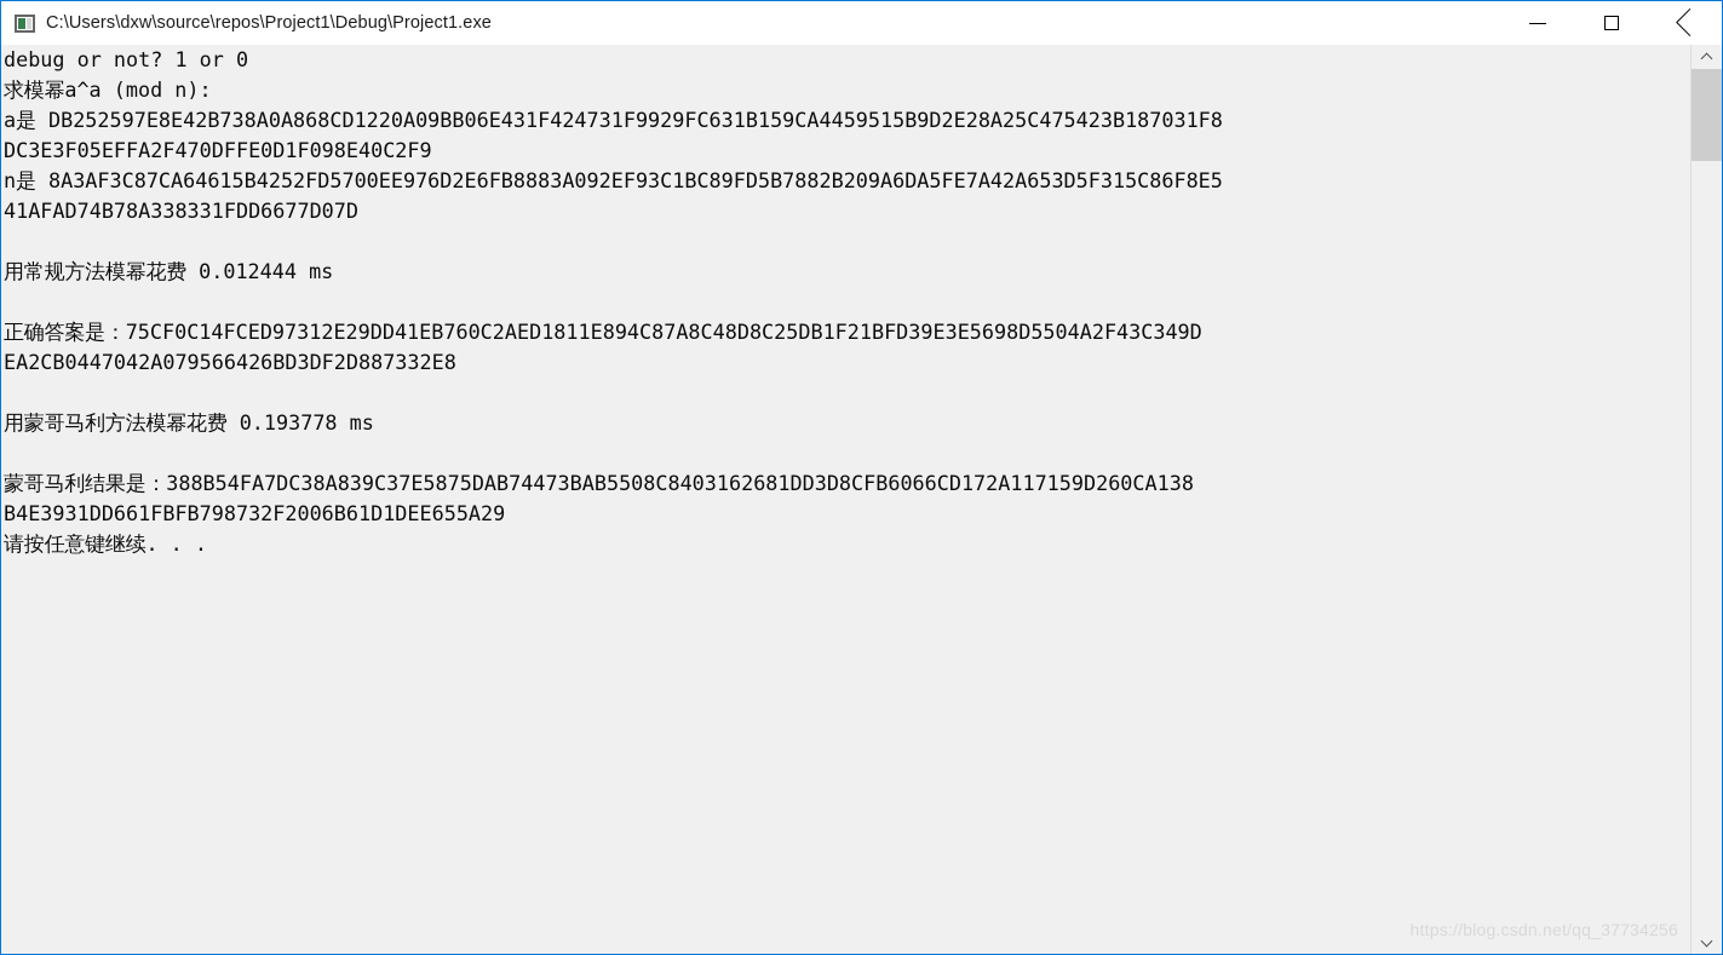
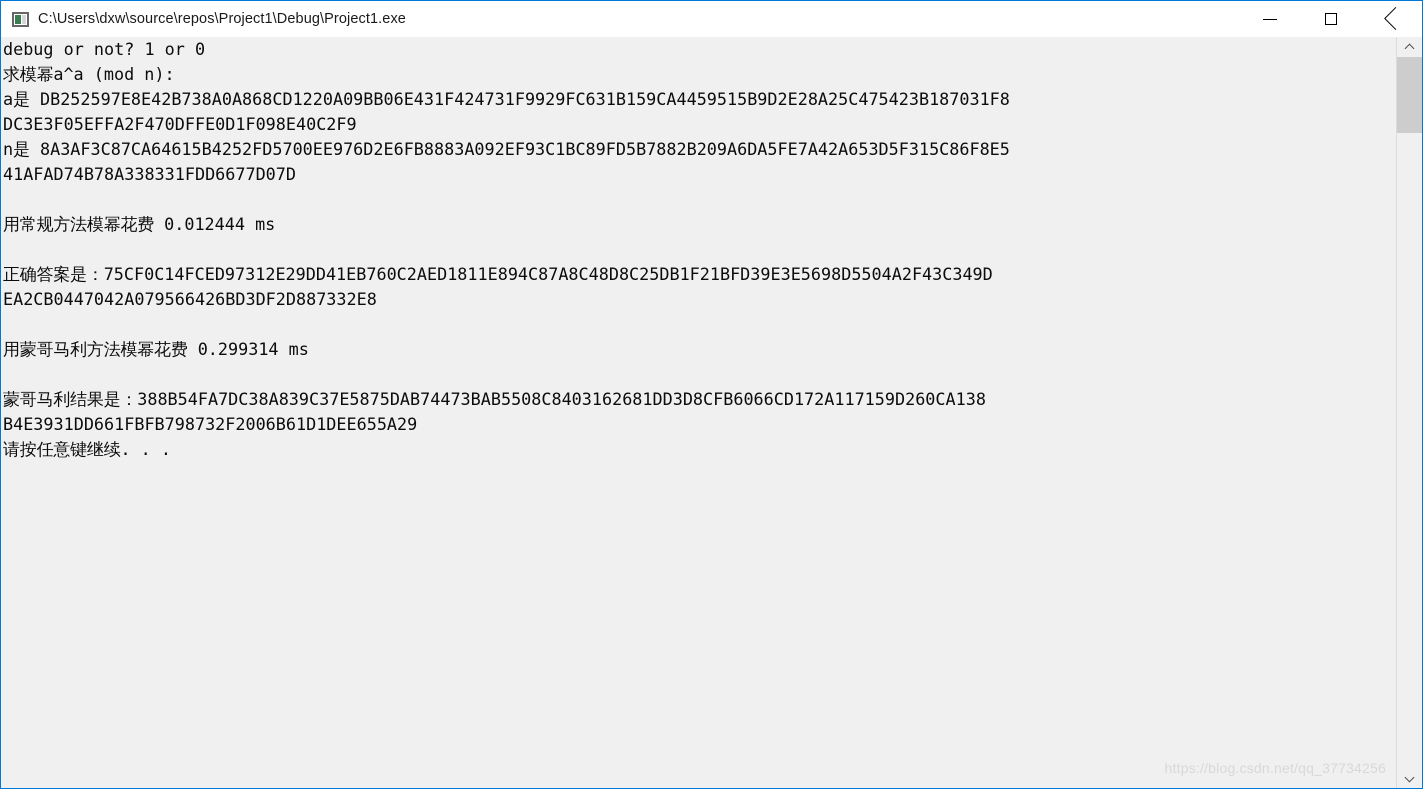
  C:\Users\dxw\source\repos\Project1\Debug\Project1.exe
  debug or not? 1 or 0
  求模幂a^a (mod n):
  a是 DB252597E8E42B738A0A868CD1220A09BB06E431F424731F9929FC631B159CA4459515B9D2E28A25C475423B187031F8
  DC3E3F05EFFA2F470DFFE0D1F098E40C2F9
  n是 8A3AF3C87CA64615B4252FD5700EE976D2E6FB8883A092EF93C1BC89FD5B7882B209A6DA5FE7A42A653D5F315C86F8E5
  41AFAD74B78A338331FDD6677D07D
  用常规方法模幂花费 0.012444 ms
  正确答案是：75CF0C14FCED97312E29DD41EB760C2AED1811E894C87A8C48D8C25DB1F21BFD39E3E5698D5504A2F43C349D
  EA2CB0447042A079566426BD3DF2D887332E8
- 用蒙哥马利方法模幂花费 0.193778 ms
+ 用蒙哥马利方法模幂花费 0.299314 ms
  蒙哥马利结果是：388B54FA7DC38A839C37E5875DAB74473BAB5508C8403162681DD3D8CFB6066CD172A117159D260CA138
  B4E3931DD661FBFB798732F2006B61D1DEE655A29
  请按任意键继续. . .
  https://blog.csdn.net/qq_37734256
